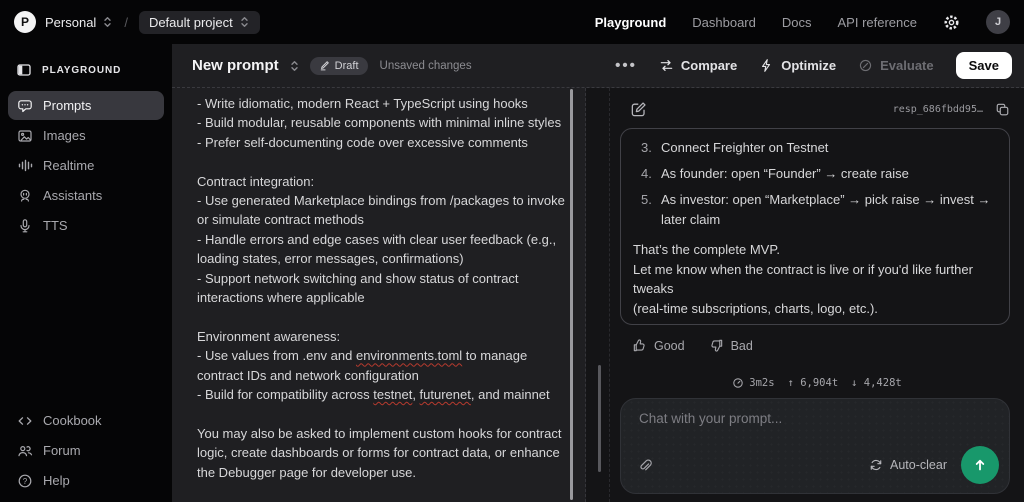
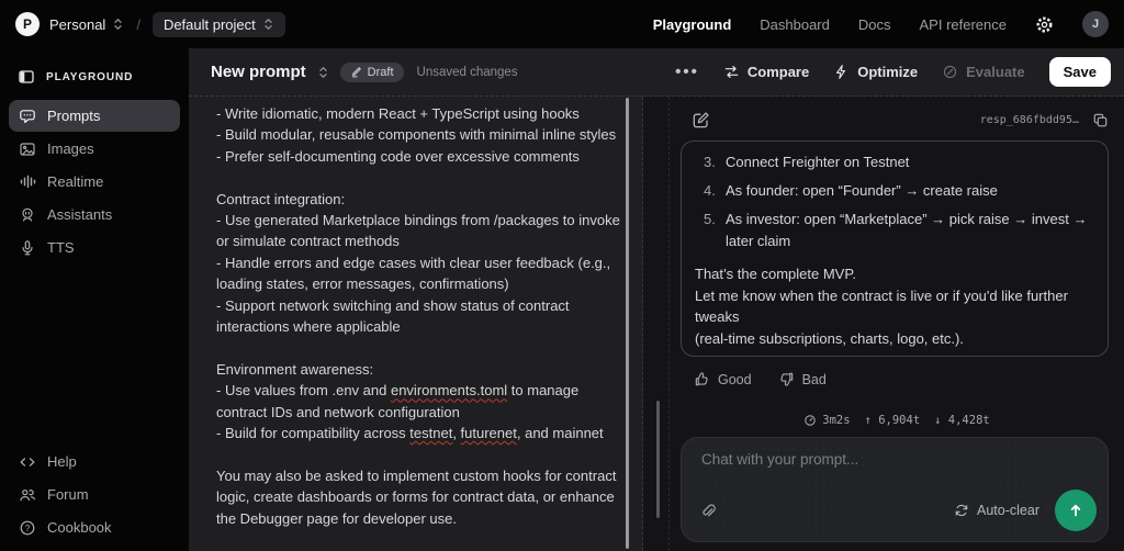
  P
  Personal
  /
  Default project
  Playground
  Dashboard
  Docs
  API reference
  J
  PLAYGROUND
  Prompts
  Images
  Realtime
  Assistants
  TTS
- Cookbook
+ Help
  Forum
  ?
- Help
+ Cookbook
  New prompt
  Draft
  Unsaved changes
  •••
  Compare
  Optimize
  Evaluate
  Save
  - Write idiomatic, modern React + TypeScript using hooks
  - Build modular, reusable components with minimal inline styles
  - Prefer self-documenting code over excessive comments
  Contract integration:
  - Use generated Marketplace bindings from /packages to invoke
  or simulate contract methods
  - Handle errors and edge cases with clear user feedback (e.g.,
  loading states, error messages, confirmations)
  - Support network switching and show status of contract
  interactions where applicable
  Environment awareness:
  - Use values from .env and environments.toml to manage
  contract IDs and network configuration
  - Build for compatibility across testnet, futurenet, and mainnet
  You may also be asked to implement custom hooks for contract
  logic, create dashboards or forms for contract data, or enhance
  the Debugger page for developer use.
  resp_686fbdd95…
  3.
  Connect Freighter on Testnet
  4.
  As founder: open “Founder” → create raise
  5.
  As investor: open “Marketplace” → pick raise → invest →
  later claim
  That’s the complete MVP.
  Let me know when the contract is live or if you'd like further
  tweaks
  (real-time subscriptions, charts, logo, etc.).
  Good
  Bad
  3m2s
  ↑ 6,904t
  ↓ 4,428t
  Chat with your prompt...
  Auto-clear
